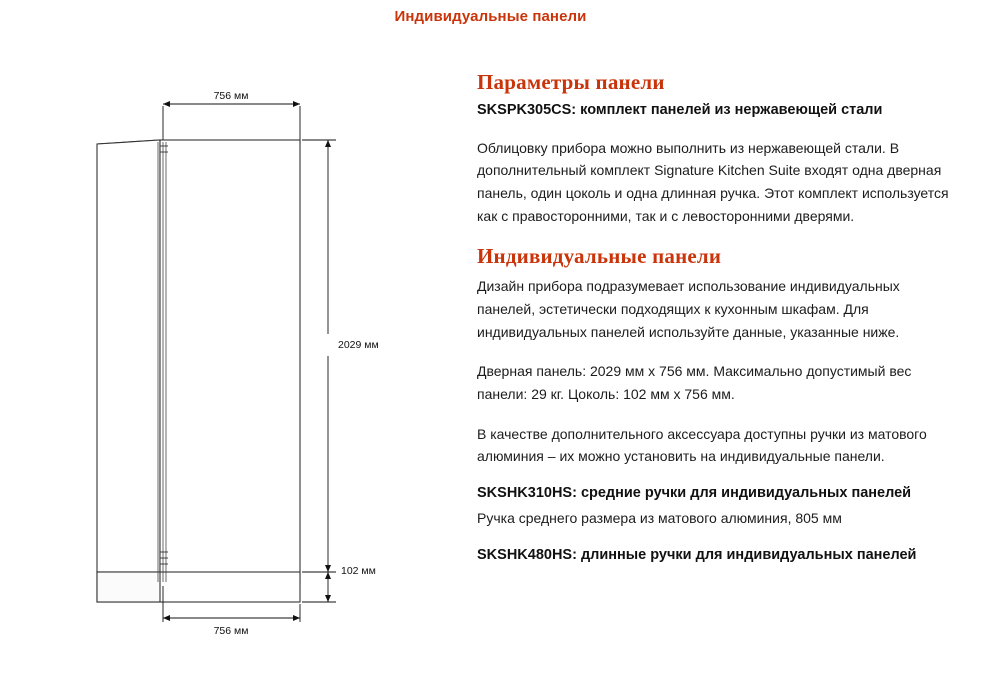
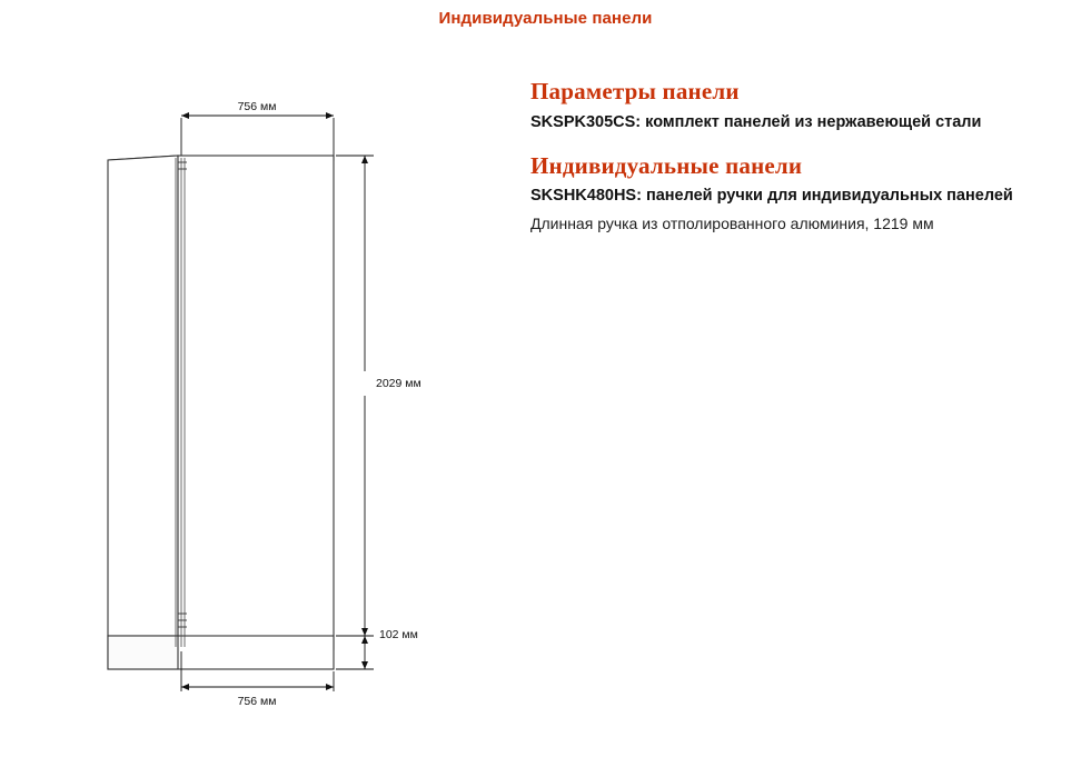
  Индивидуальные панели
  756 мм
  2029 мм
  102 мм
  756 мм
  Параметры панели
  SKSPK305CS: комплект панелей из нержавеющей стали
- Облицовку прибора можно выполнить из нержавеющей стали. В дополнительный комплект Signature Kitchen Suite входят одна дверная панель, один цоколь и одна длинная ручка. Этот комплект используется как с правосторонними, так и с левосторонними дверями.
  Индивидуальные панели
- Дизайн прибора подразумевает использование индивидуальных панелей, эстетически подходящих к кухонным шкафам. Для индивидуальных панелей используйте данные, указанные ниже.
- Дверная панель: 2029 мм x 756 мм. Максимально допустимый вес панели: 29 кг. Цоколь: 102 мм x 756 мм.
- В качестве дополнительного аксессуара доступны ручки из матового алюминия – их можно установить на индивидуальные панели.
- SKSHK310HS: средние ручки для индивидуальных панелей
- Ручка среднего размера из матового алюминия, 805 мм
- SKSHK480HS: длинные ручки для индивидуальных панелей
+ SKSHK480HS: панелей ручки для индивидуальных панелей
+ Длинная ручка из отполированного алюминия, 1219 мм
